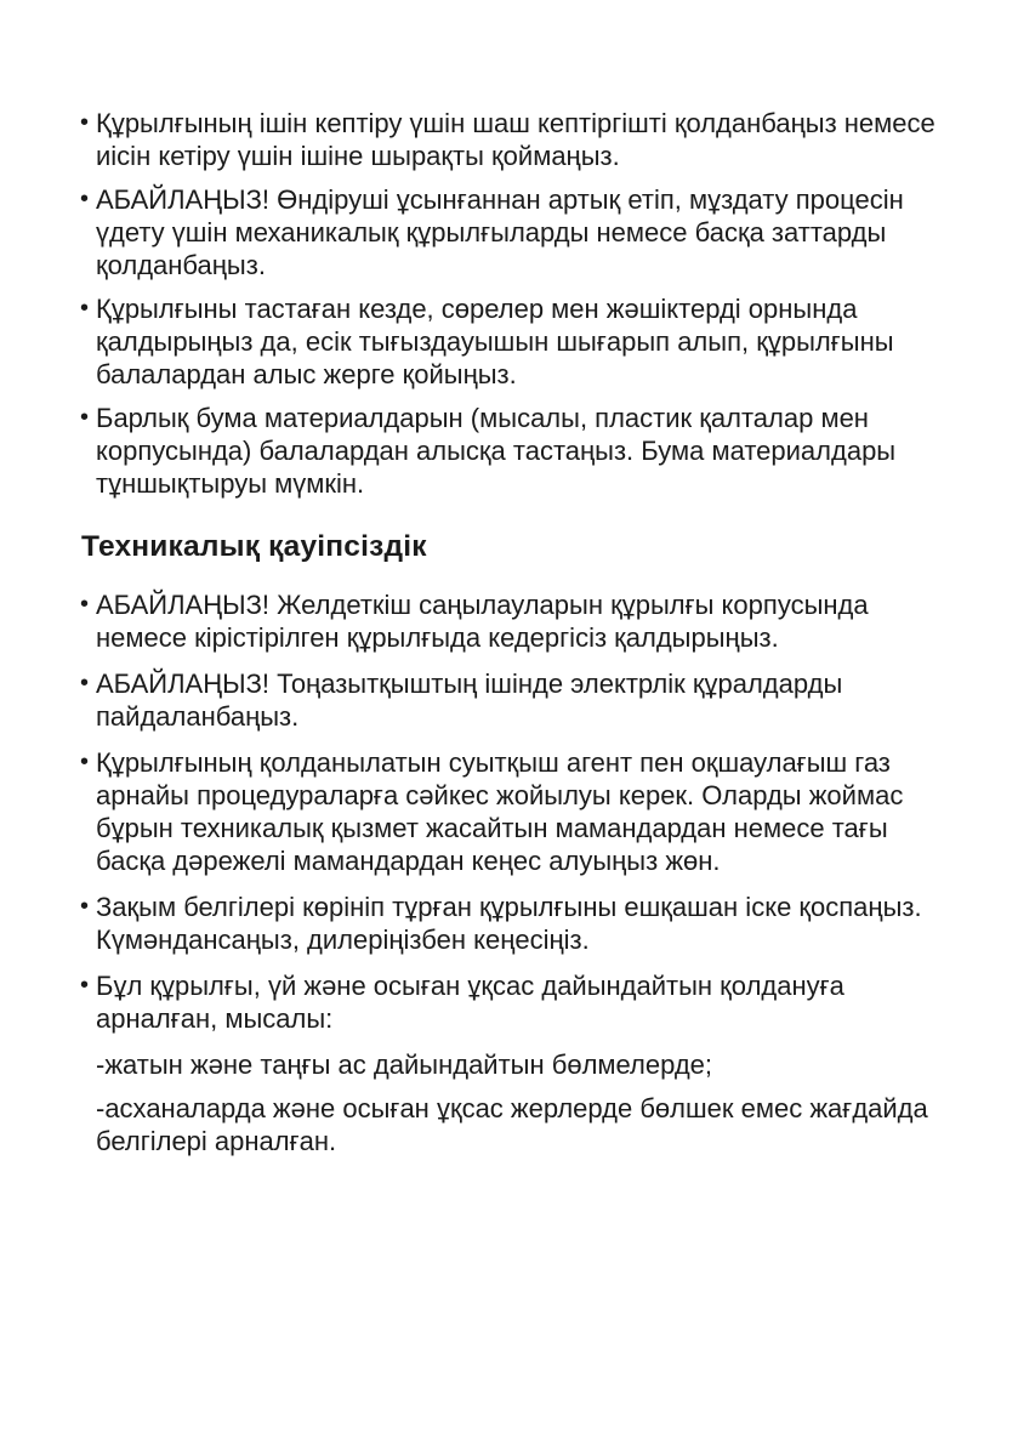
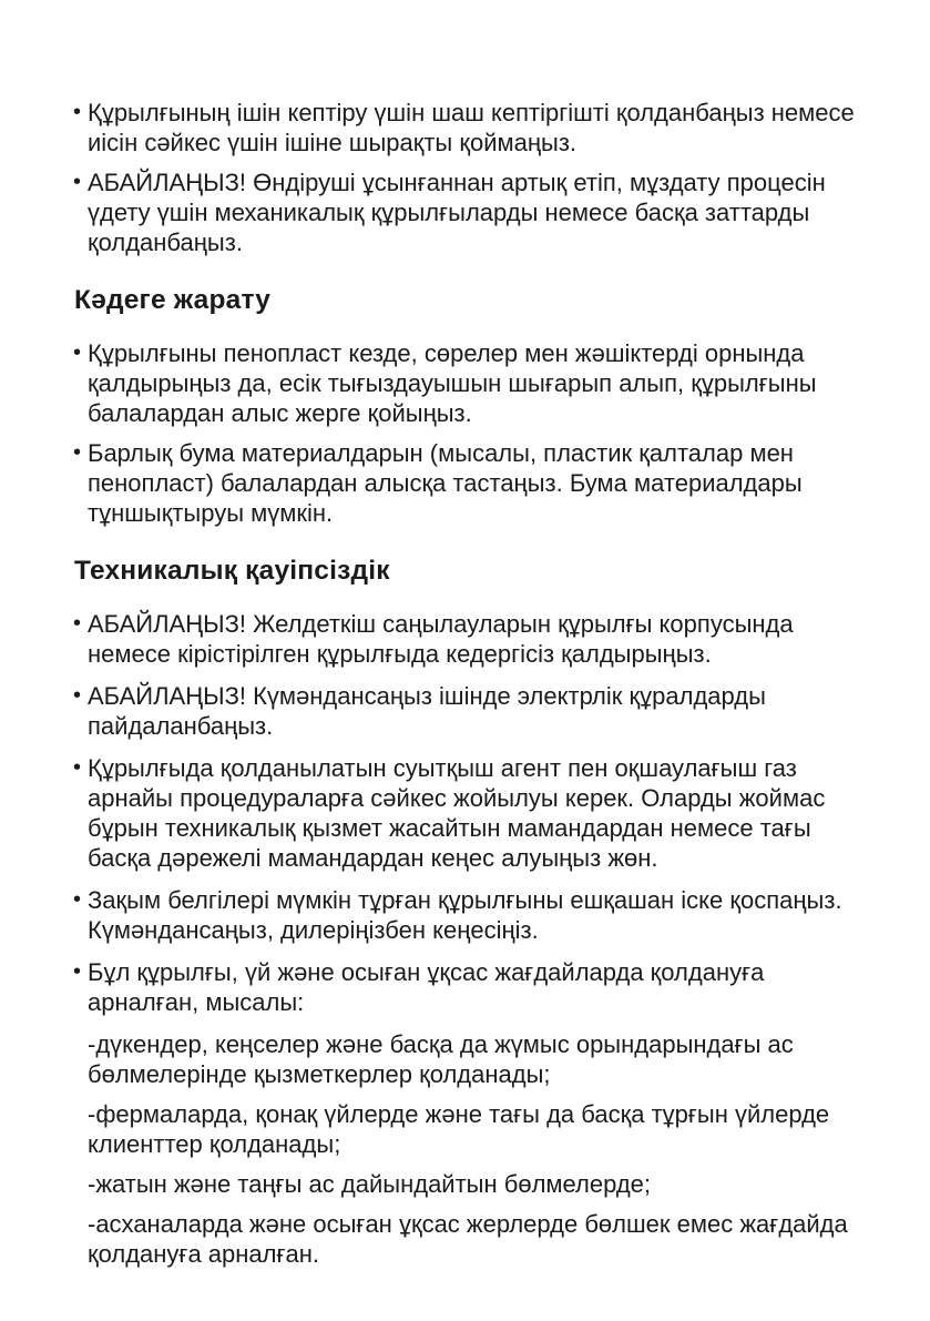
  •
- Құрылғының ішін кептіру үшін шаш кептіргішті қолданбаңыз немесе иісін кетіру үшін ішіне шырақты қоймаңыз.
+ Құрылғының ішін кептіру үшін шаш кептіргішті қолданбаңыз немесе иісін сәйкес үшін ішіне шырақты қоймаңыз.
  •
  АБАЙЛАҢЫЗ! Өндіруші ұсынғаннан артық етіп, мұздату процесін үдету үшін механикалық құрылғыларды немесе басқа заттарды қолданбаңыз.
+ Кәдеге жарату
  •
- Құрылғыны тастаған кезде, сөрелер мен жәшіктерді орнында қалдырыңыз да, есік тығыздауышын шығарып алып, құрылғыны балалардан алыс жерге қойыңыз.
+ Құрылғыны пенопласт кезде, сөрелер мен жәшіктерді орнында қалдырыңыз да, есік тығыздауышын шығарып алып, құрылғыны балалардан алыс жерге қойыңыз.
  •
- Барлық бума материалдарын (мысалы, пластик қалталар мен корпусында) балалардан алысқа тастаңыз. Бума материалдары тұншықтыруы мүмкін.
+ Барлық бума материалдарын (мысалы, пластик қалталар мен пенопласт) балалардан алысқа тастаңыз. Бума материалдары тұншықтыруы мүмкін.
  Техникалық қауіпсіздік
  •
  АБАЙЛАҢЫЗ! Желдеткіш саңылауларын құрылғы корпусында немесе кірістірілген құрылғыда кедергісіз қалдырыңыз.
  •
- АБАЙЛАҢЫЗ! Тоңазытқыштың ішінде электрлік құралдарды пайдаланбаңыз.
+ АБАЙЛАҢЫЗ! Күмәндансаңыз ішінде электрлік құралдарды пайдаланбаңыз.
  •
- Құрылғының қолданылатын суытқыш агент пен оқшаулағыш газ арнайы процедураларға сәйкес жойылуы керек. Оларды жоймас бұрын техникалық қызмет жасайтын мамандардан немесе тағы басқа дәрежелі мамандардан кеңес алуыңыз жөн.
+ Құрылғыда қолданылатын суытқыш агент пен оқшаулағыш газ арнайы процедураларға сәйкес жойылуы керек. Оларды жоймас бұрын техникалық қызмет жасайтын мамандардан немесе тағы басқа дәрежелі мамандардан кеңес алуыңыз жөн.
  •
- Зақым белгілері көрініп тұрған құрылғыны ешқашан іске қоспаңыз. Күмәндансаңыз, дилеріңізбен кеңесіңіз.
+ Зақым белгілері мүмкін тұрған құрылғыны ешқашан іске қоспаңыз. Күмәндансаңыз, дилеріңізбен кеңесіңіз.
  •
- Бұл құрылғы, үй және осыған ұқсас дайындайтын қолдануға арналған, мысалы:
+ Бұл құрылғы, үй және осыған ұқсас жағдайларда қолдануға арналған, мысалы:
+ -дүкендер, кеңселер және басқа да жүмыс орындарындағы ас бөлмелерінде қызметкерлер қолданады;
+ -фермаларда, қонақ үйлерде және тағы да басқа тұрғын үйлерде клиенттер қолданады;
  -жатын және таңғы ас дайындайтын бөлмелерде;
- -асханаларда және осыған ұқсас жерлерде бөлшек емес жағдайда белгілері арналған.
+ -асханаларда және осыған ұқсас жерлерде бөлшек емес жағдайда қолдануға арналған.
